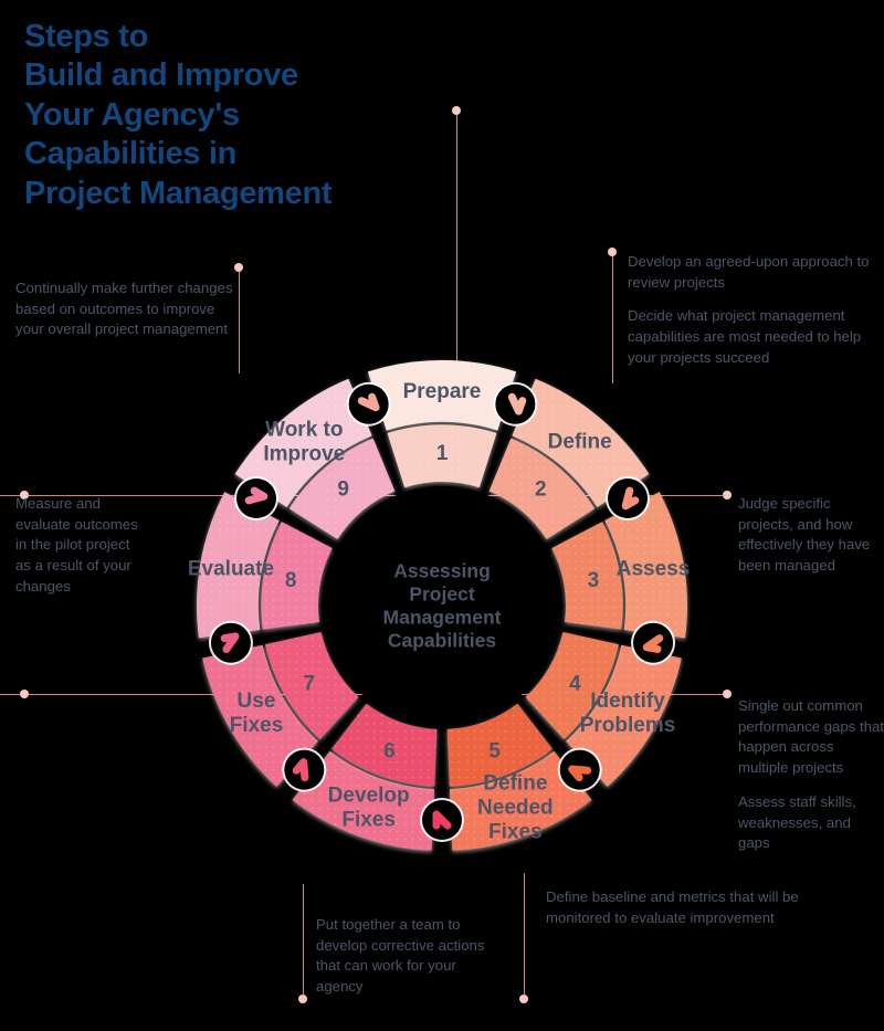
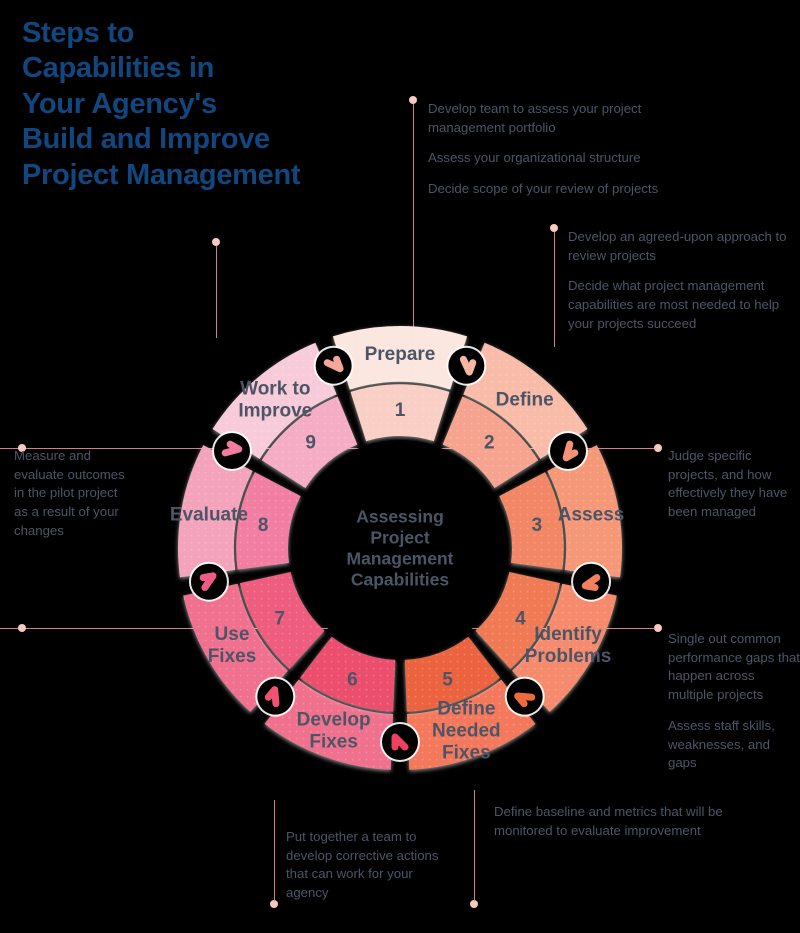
  Steps to
- Build and Improve
+ Capabilities in
  Your Agency's
- Capabilities in
+ Build and Improve
  Project Management
+ Develop team to assess your project management portfolio
+ Assess your organizational structure
+ Decide scope of your review of projects
  Develop an agreed-upon approach to review projects
  Decide what project management capabilities are most needed to help your projects succeed
  Judge specific projects, and how effectively they have been managed
  Single out common performance gaps that happen across multiple projects
  Assess staff skills, weaknesses, and gaps
  Define baseline and metrics that will be monitored to evaluate improvement
  Put together a team to develop corrective actions that can work for your agency
  Measure and evaluate outcomes in the pilot project as a result of your changes
- Continually make further changes based on outcomes to improve your overall project management
  Prepare
  1
  Define
  2
  Assess
  3
  Identify Problems
  4
  Define Needed Fixes
  5
  Develop Fixes
  6
  Use Fixes
  7
  Evaluate
  8
  Work to Improve
  9
  Assessing Project Management Capabilities
